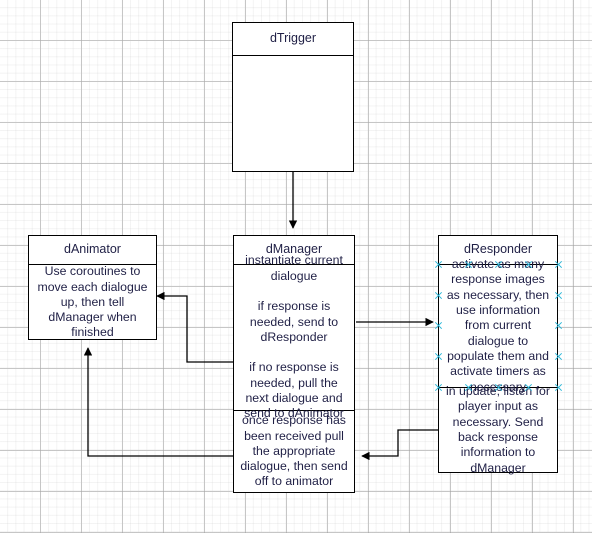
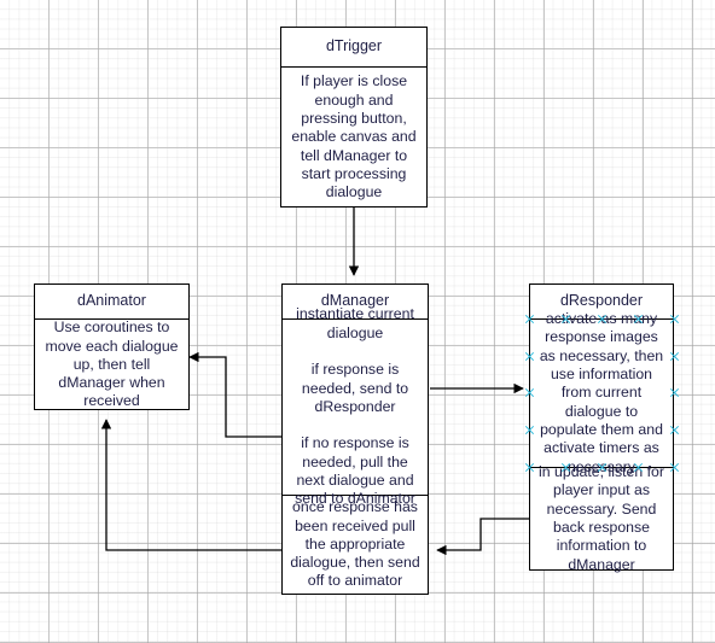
  dTrigger
+ If player is close enough and pressing button, enable canvas and tell dManager to start processing dialogue
  dAnimator
- Use coroutines to move each dialogue up, then tell dManager when finished
+ Use coroutines to move each dialogue up, then tell dManager when received
  dManager
  instantiate current dialogue
  if response is needed, send to dResponder
  if no response is needed, pull the next dialogue and
  once response has been received pull the appropriate dialogue, then send off to animator
  dResponder
  acvates mny response images as necessary, then use information from current dialogue to populate them and activate timers as necsar
  in udat liste for player input as necessary. Send back response information to dManager
